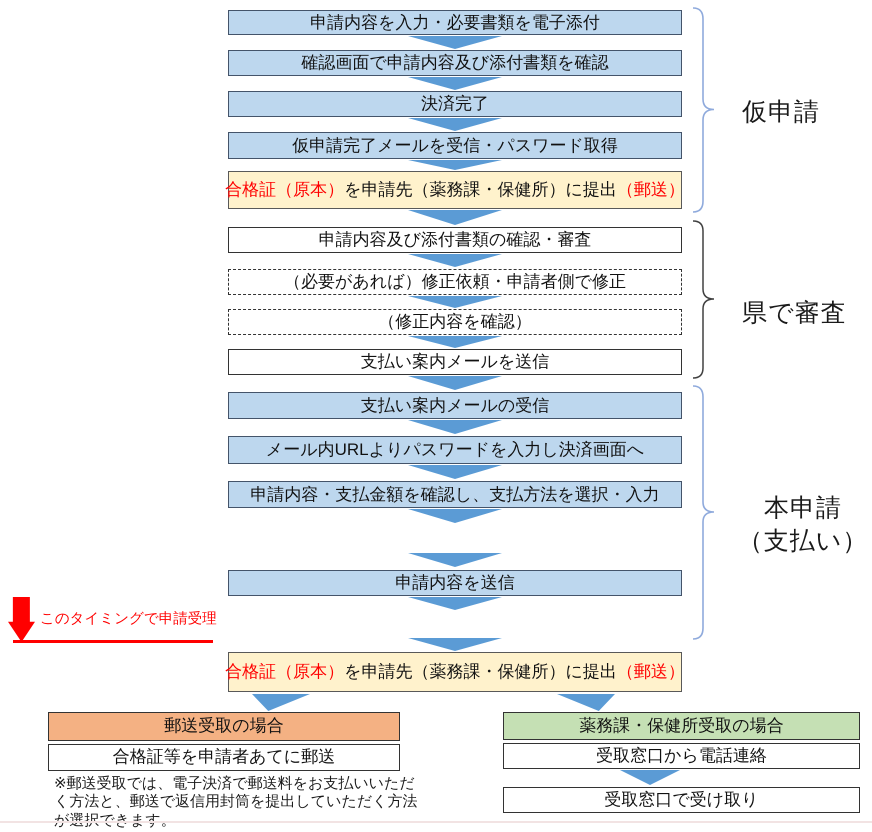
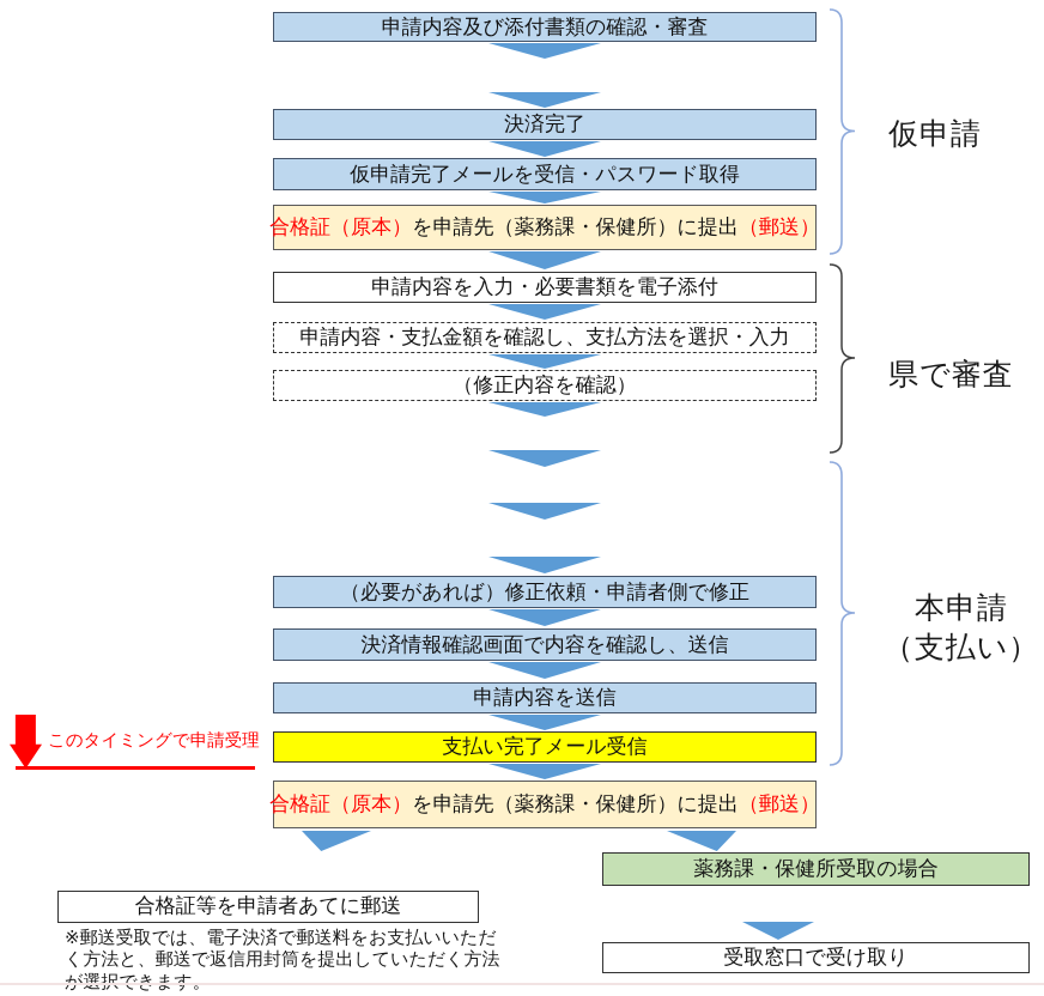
- 申請内容を入力・必要書類を電子添付
+ 申請内容及び添付書類の確認・審査
- 確認画面で申請内容及び添付書類を確認
  決済完了
  仮申請完了メールを受信・パスワード取得
  合格証（原本）
  を申請先（薬務課・保健所）に提出
  （郵送）
- 申請内容及び添付書類の確認・審査
+ 申請内容を入力・必要書類を電子添付
- （必要があれば）修正依頼・申請者側で修正
+ 申請内容・支払金額を確認し、支払方法を選択・入力
  （修正内容を確認）
- 支払い案内メールを送信
- 支払い案内メールの受信
- メール内URLよりパスワードを入力し決済画面へ
- 申請内容・支払金額を確認し、支払方法を選択・入力
+ （必要があれば）修正依頼・申請者側で修正
+ 決済情報確認画面で内容を確認し、送信
  申請内容を送信
+ 支払い完了メール受信
  合格証（原本）
  を申請先（薬務課・保健所）に提出
  （郵送）
- 郵送受取の場合
  合格証等を申請者あてに郵送
  ※郵送受取では、電子決済で郵送料をお支払いいただく方法と、郵送で返信用封筒を提出していただく方法
  薬務課・保健所受取の場合
- 受取窓口から電話連絡
  受取窓口で受け取り
  仮申請
  県で審査
  本申請
  （支払い）
  このタイミングで申請受理
